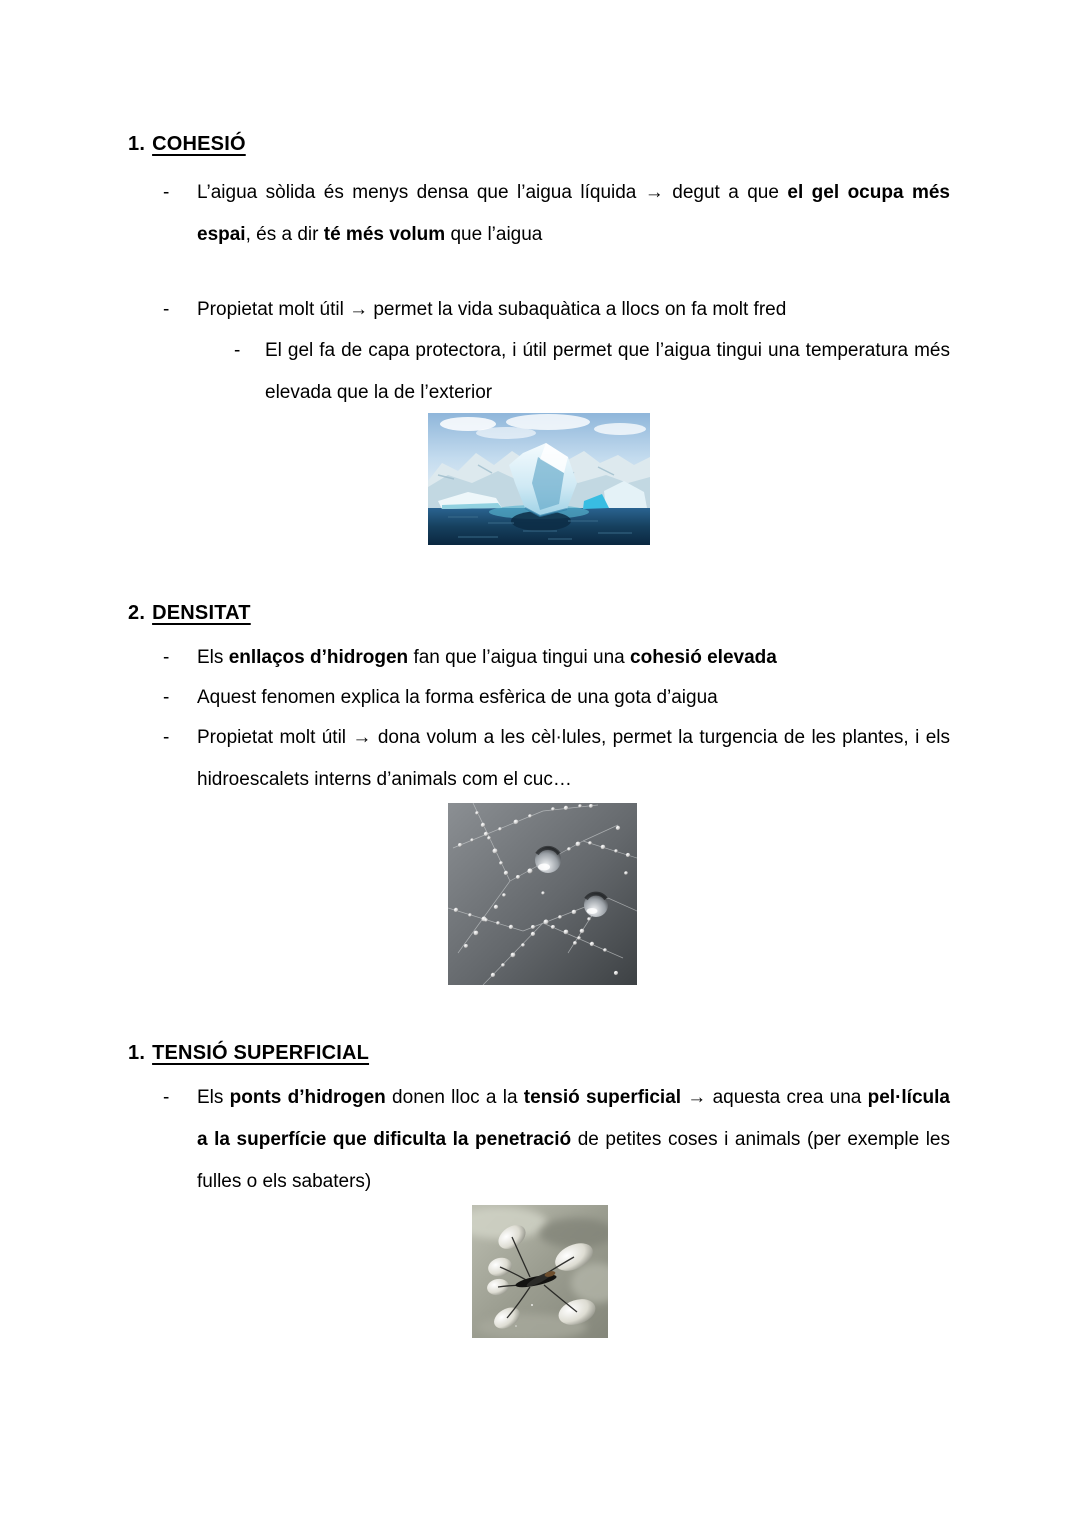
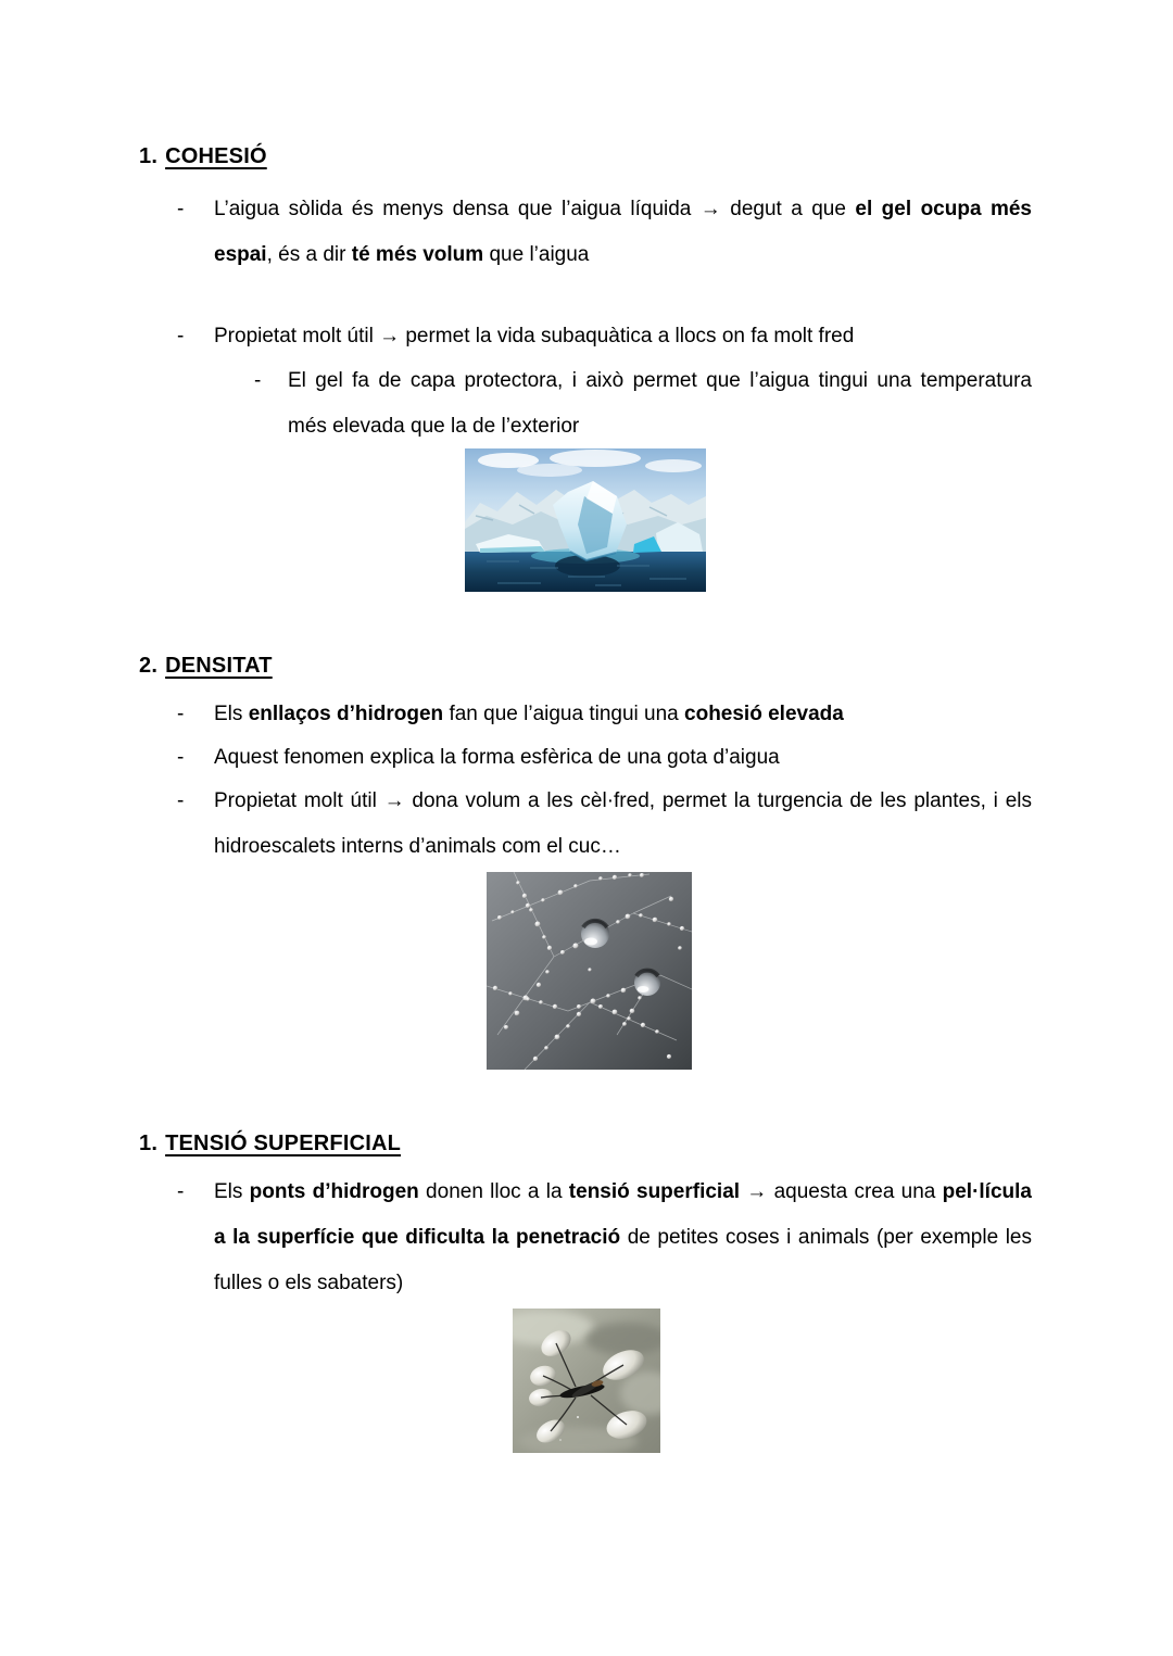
  1. COHESIÓ
  -
  L’aigua sòlida és menys densa que l’aigua líquida → degut a que el gel ocupa més espai, és a dir té més volum que l’aigua
  -
  Propietat molt útil → permet la vida subaquàtica a llocs on fa molt fred
  -
- El gel fa de capa protectora, i útil permet que l’aigua tingui una temperatura més elevada que la de l’exterior
+ El gel fa de capa protectora, i això permet que l’aigua tingui una temperatura més elevada que la de l’exterior
  2. DENSITAT
  -
  Els enllaços d’hidrogen fan que l’aigua tingui una cohesió elevada
  -
  Aquest fenomen explica la forma esfèrica de una gota d’aigua
  -
- Propietat molt útil → dona volum a les cèl·lules, permet la turgencia de les plantes, i els hidroescalets interns d’animals com el cuc…
+ Propietat molt útil → dona volum a les cèl·fred, permet la turgencia de les plantes, i els hidroescalets interns d’animals com el cuc…
  1. TENSIÓ SUPERFICIAL
  -
  Els ponts d’hidrogen donen lloc a la tensió superficial → aquesta crea una pel·lícula a la superfície que dificulta la penetració de petites coses i animals (per exemple les fulles o els sabaters)
